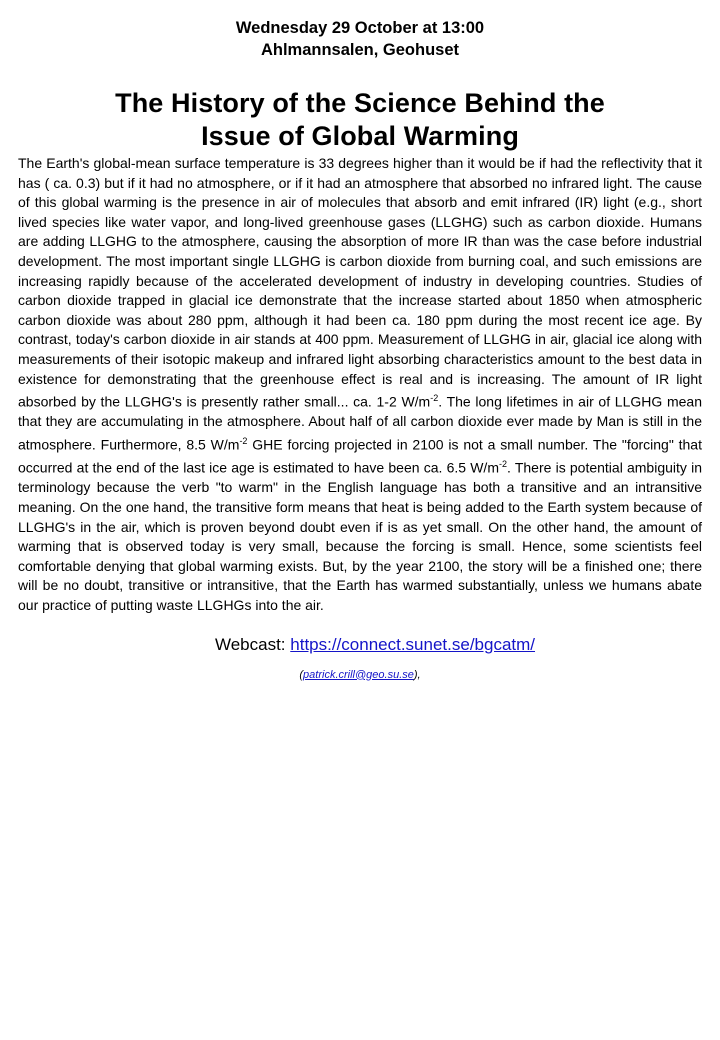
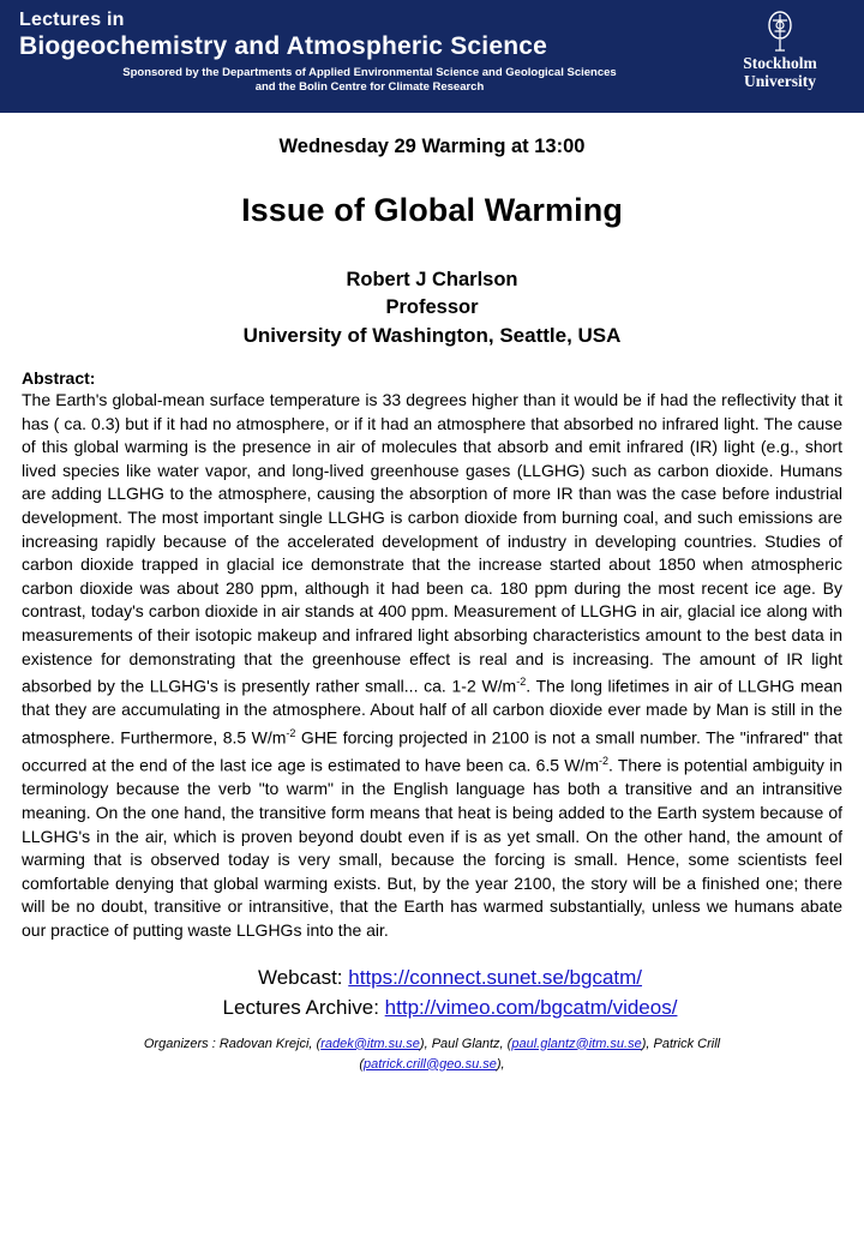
+ Lectures in
+ Biogeochemistry and Atmospheric Science
+ Sponsored by the Departments of Applied Environmental Science and Geological Sciences
+ and the Bolin Centre for Climate Research
+ Stockholm
+ University
- Wednesday 29 October at 13:00
+ Wednesday 29 Warming at 13:00
- Ahlmannsalen, Geohuset
- The History of the Science Behind the
  Issue of Global Warming
+ Robert J Charlson
+ Professor
+ University of Washington, Seattle, USA
+ Abstract:
- The Earth's global-mean surface temperature is 33 degrees higher than it would be if had the reflectivity that it has ( ca. 0.3) but if it had no atmosphere, or if it had an atmosphere that absorbed no infrared light. The cause of this global warming is the presence in air of molecules that absorb and emit infrared (IR) light (e.g., short lived species like water vapor, and long-lived greenhouse gases (LLGHG) such as carbon dioxide. Humans are adding LLGHG to the atmosphere, causing the absorption of more IR than was the case before industrial development. The most important single LLGHG is carbon dioxide from burning coal, and such emissions are increasing rapidly because of the accelerated development of industry in developing countries. Studies of carbon dioxide trapped in glacial ice demonstrate that the increase started about 1850 when atmospheric carbon dioxide was about 280 ppm, although it had been ca. 180 ppm during the most recent ice age. By contrast, today's carbon dioxide in air stands at 400 ppm. Measurement of LLGHG in air, glacial ice along with measurements of their isotopic makeup and infrared light absorbing characteristics amount to the best data in existence for demonstrating that the greenhouse effect is real and is increasing. The amount of IR light absorbed by the LLGHG's is presently rather small... ca. 1-2 W/m-2. The long lifetimes in air of LLGHG mean that they are accumulating in the atmosphere. About half of all carbon dioxide ever made by Man is still in the atmosphere. Furthermore, 8.5 W/m-2 GHE forcing projected in 2100 is not a small number. The "forcing" that occurred at the end of the last ice age is estimated to have been ca. 6.5 W/m-2. There is potential ambiguity in terminology because the verb "to warm" in the English language has both a transitive and an intransitive meaning. On the one hand, the transitive form means that heat is being added to the Earth system because of LLGHG's in the air, which is proven beyond doubt even if is as yet small. On the other hand, the amount of warming that is observed today is very small, because the forcing is small. Hence, some scientists feel comfortable denying that global warming exists. But, by the year 2100, the story will be a finished one; there will be no doubt, transitive or intransitive, that the Earth has warmed substantially, unless we humans abate our practice of putting waste LLGHGs into the air.
+ The Earth's global-mean surface temperature is 33 degrees higher than it would be if had the reflectivity that it has ( ca. 0.3) but if it had no atmosphere, or if it had an atmosphere that absorbed no infrared light. The cause of this global warming is the presence in air of molecules that absorb and emit infrared (IR) light (e.g., short lived species like water vapor, and long-lived greenhouse gases (LLGHG) such as carbon dioxide. Humans are adding LLGHG to the atmosphere, causing the absorption of more IR than was the case before industrial development. The most important single LLGHG is carbon dioxide from burning coal, and such emissions are increasing rapidly because of the accelerated development of industry in developing countries. Studies of carbon dioxide trapped in glacial ice demonstrate that the increase started about 1850 when atmospheric carbon dioxide was about 280 ppm, although it had been ca. 180 ppm during the most recent ice age. By contrast, today's carbon dioxide in air stands at 400 ppm. Measurement of LLGHG in air, glacial ice along with measurements of their isotopic makeup and infrared light absorbing characteristics amount to the best data in existence for demonstrating that the greenhouse effect is real and is increasing. The amount of IR light absorbed by the LLGHG's is presently rather small... ca. 1-2 W/m-2. The long lifetimes in air of LLGHG mean that they are accumulating in the atmosphere. About half of all carbon dioxide ever made by Man is still in the atmosphere. Furthermore, 8.5 W/m-2 GHE forcing projected in 2100 is not a small number. The "infrared" that occurred at the end of the last ice age is estimated to have been ca. 6.5 W/m-2. There is potential ambiguity in terminology because the verb "to warm" in the English language has both a transitive and an intransitive meaning. On the one hand, the transitive form means that heat is being added to the Earth system because of LLGHG's in the air, which is proven beyond doubt even if is as yet small. On the other hand, the amount of warming that is observed today is very small, because the forcing is small. Hence, some scientists feel comfortable denying that global warming exists. But, by the year 2100, the story will be a finished one; there will be no doubt, transitive or intransitive, that the Earth has warmed substantially, unless we humans abate our practice of putting waste LLGHGs into the air.
  Webcast: https://connect.sunet.se/bgcatm/
+ Lectures Archive: http://vimeo.com/bgcatm/videos/
+ Organizers : Radovan Krejci, (radek@itm.su.se), Paul Glantz, (paul.glantz@itm.su.se), Patrick Crill
  (patrick.crill@geo.su.se),
